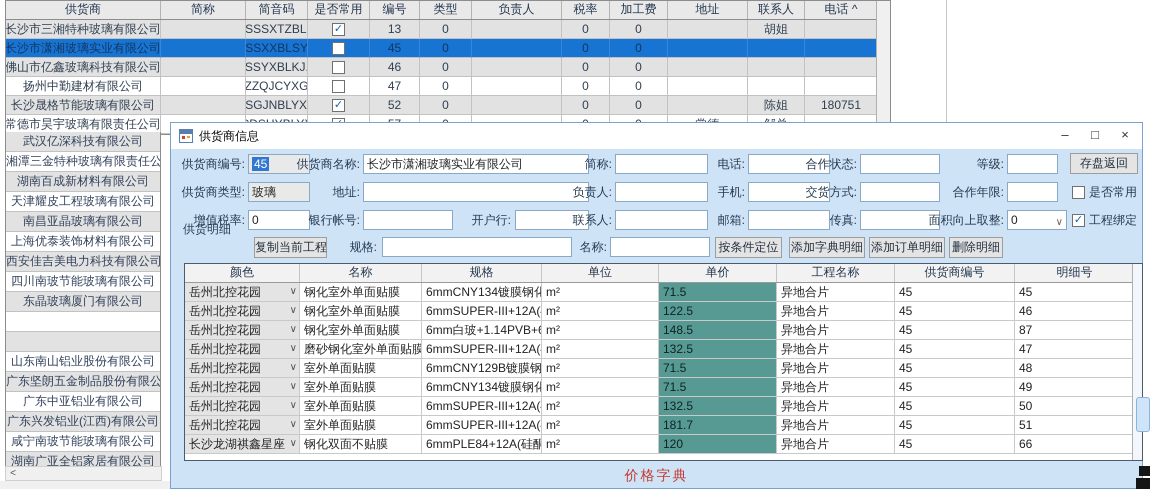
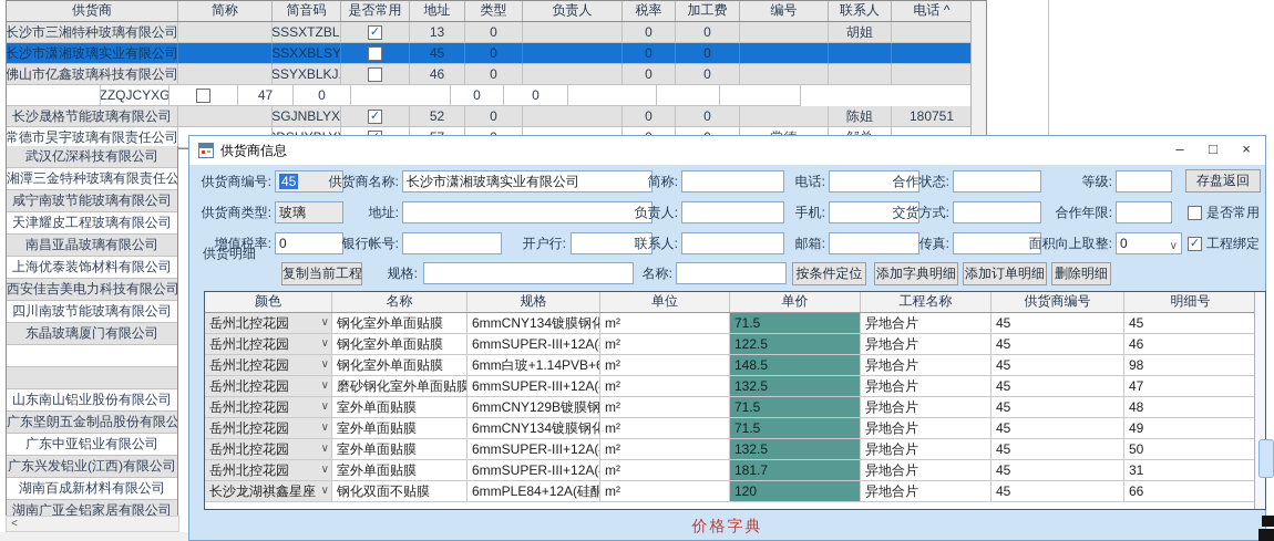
  供货商
  简称
  简音码
  是否常用
- 编号
+ 地址
  类型
  负责人
  税率
  加工费
- 地址
+ 编号
  联系人
  电话 ^
  长沙市三湘特种玻璃有限公司
  13
  0
  0
  0
  胡姐
  长沙市潇湘玻璃实业有限公司
  45
  0
  0
  0
  佛山市亿鑫玻璃科技有限公司
  SSYXBLKJ.
  46
  0
  0
  0
- 扬州中勤建材有限公司
  ZZQJCYXG
  47
  0
  0
  0
  长沙晟格节能玻璃有限公司
  52
  0
  0
  0
  陈姐
  180751
  常德市昊宇玻璃有限责任公司
  武汉亿深科技有限公司
  湘潭三金特种玻璃有限责任公
- 湖南百成新材料有限公司
+ 咸宁南玻节能玻璃有限公司
  天津耀皮工程玻璃有限公司
  南昌亚晶玻璃有限公司
  上海优泰装饰材料有限公司
  西安佳吉美电力科技有限公司
  四川南玻节能玻璃有限公司
  东晶玻璃厦门有限公司
  山东南山铝业股份有限公司
  广东坚朗五金制品股份有限公
  广东中亚铝业有限公司
  广东兴发铝业(江西)有限公司
- 咸宁南玻节能玻璃有限公司
+ 湖南百成新材料有限公司
  湖南广亚全铝家居有限公司
  <
  供货商信息
  –
  □
  ×
  供货商编号:
  45
  供货商名称:
  长沙市潇湘玻璃实业有限公司
  简称:
  电话:
  合作状态:
  等级:
  存盘返回
  供货商类型:
  玻璃
  地址:
  负责人:
  手机:
  交货方式:
  合作年限:
  是否常用
  增值税率:
  0
  银行帐号:
  开户行:
  联系人:
  邮箱:
  传真:
  面积向上取整:
  0
  ∨
  工程绑定
  供货明细
  复制当前工程
  规格:
  名称:
  按条件定位
  添加字典明细
  添加订单明细
  删除明细
  颜色
  名称
  规格
  单位
  单价
  工程名称
  供货商编号
  明细号
  岳州北控花园
  ∨
  钢化室外单面贴膜
  6mmCNY134镀膜钢化
  m²
  71.5
  异地合片
  45
  45
  岳州北控花园
  ∨
  钢化室外单面贴膜
  6mmSUPER-III+12A(
  m²
  122.5
  异地合片
  45
  46
  岳州北控花园
  ∨
  钢化室外单面贴膜
  6mm白玻+1.14PVB+6
  m²
  148.5
  异地合片
  45
- 87
+ 98
  岳州北控花园
  ∨
  磨砂钢化室外单面贴膜
  6mmSUPER-III+12A(
  m²
  132.5
  异地合片
  45
  47
  岳州北控花园
  ∨
  室外单面贴膜
  6mmCNY129B镀膜钢
  m²
  71.5
  异地合片
  45
  48
  岳州北控花园
  ∨
  室外单面贴膜
  6mmCNY134镀膜钢化
  m²
  71.5
  异地合片
  45
  49
  岳州北控花园
  ∨
  室外单面贴膜
  6mmSUPER-III+12A(
  m²
  132.5
  异地合片
  45
  50
  岳州北控花园
  ∨
  室外单面贴膜
  6mmSUPER-III+12A(
  m²
  181.7
  异地合片
  45
- 51
+ 31
  长沙龙湖祺鑫星座
  ∨
  钢化双面不贴膜
  6mmPLE84+12A(硅酮
  m²
  120
  异地合片
  45
  66
  价格字典
